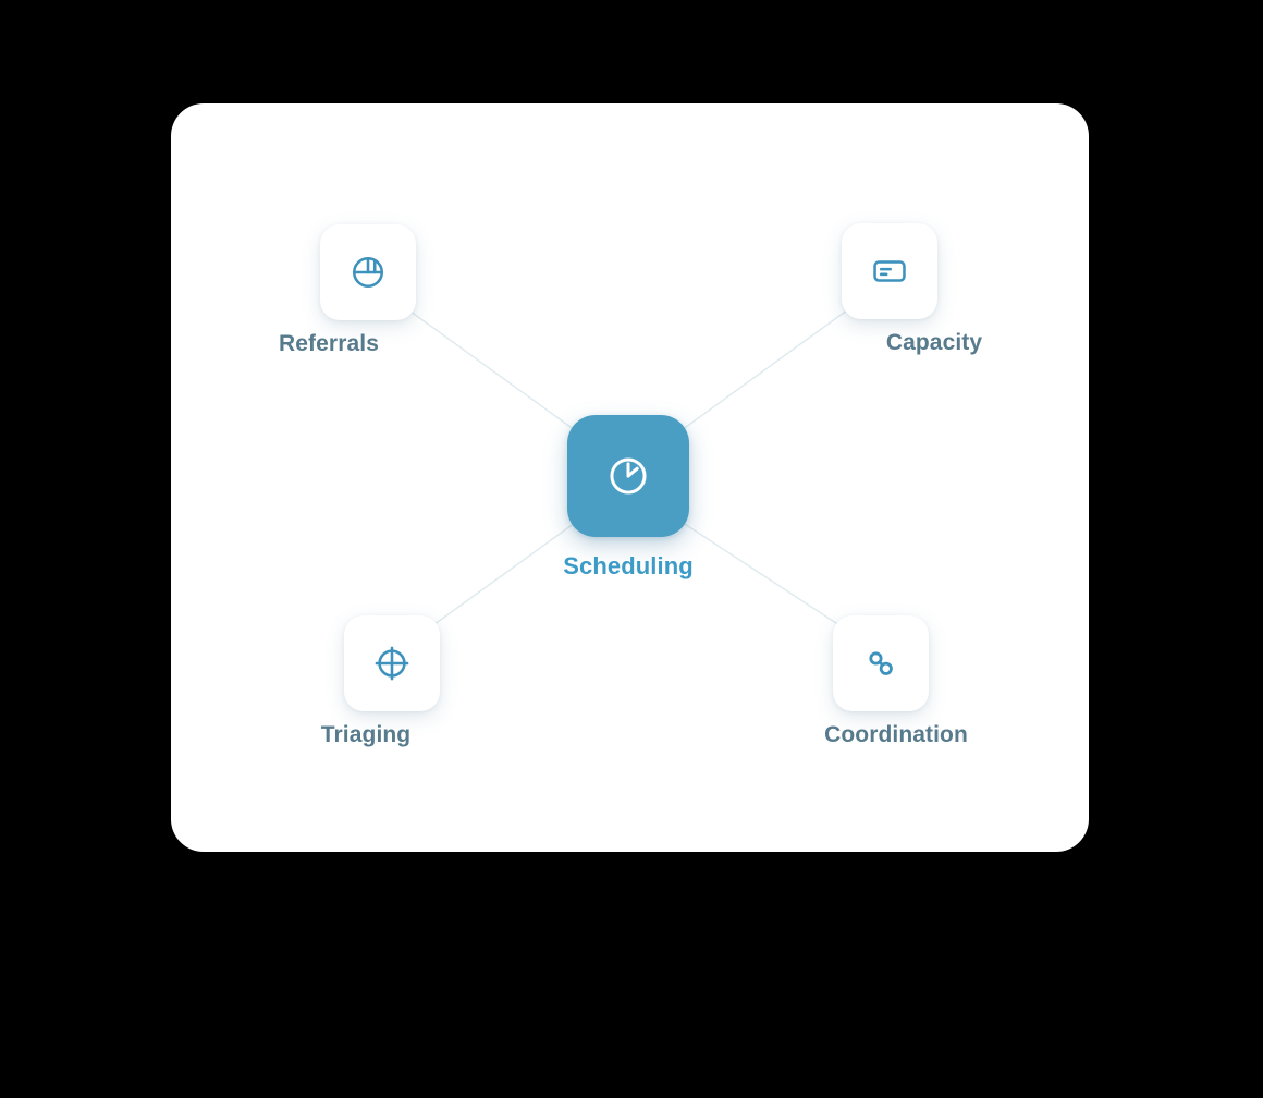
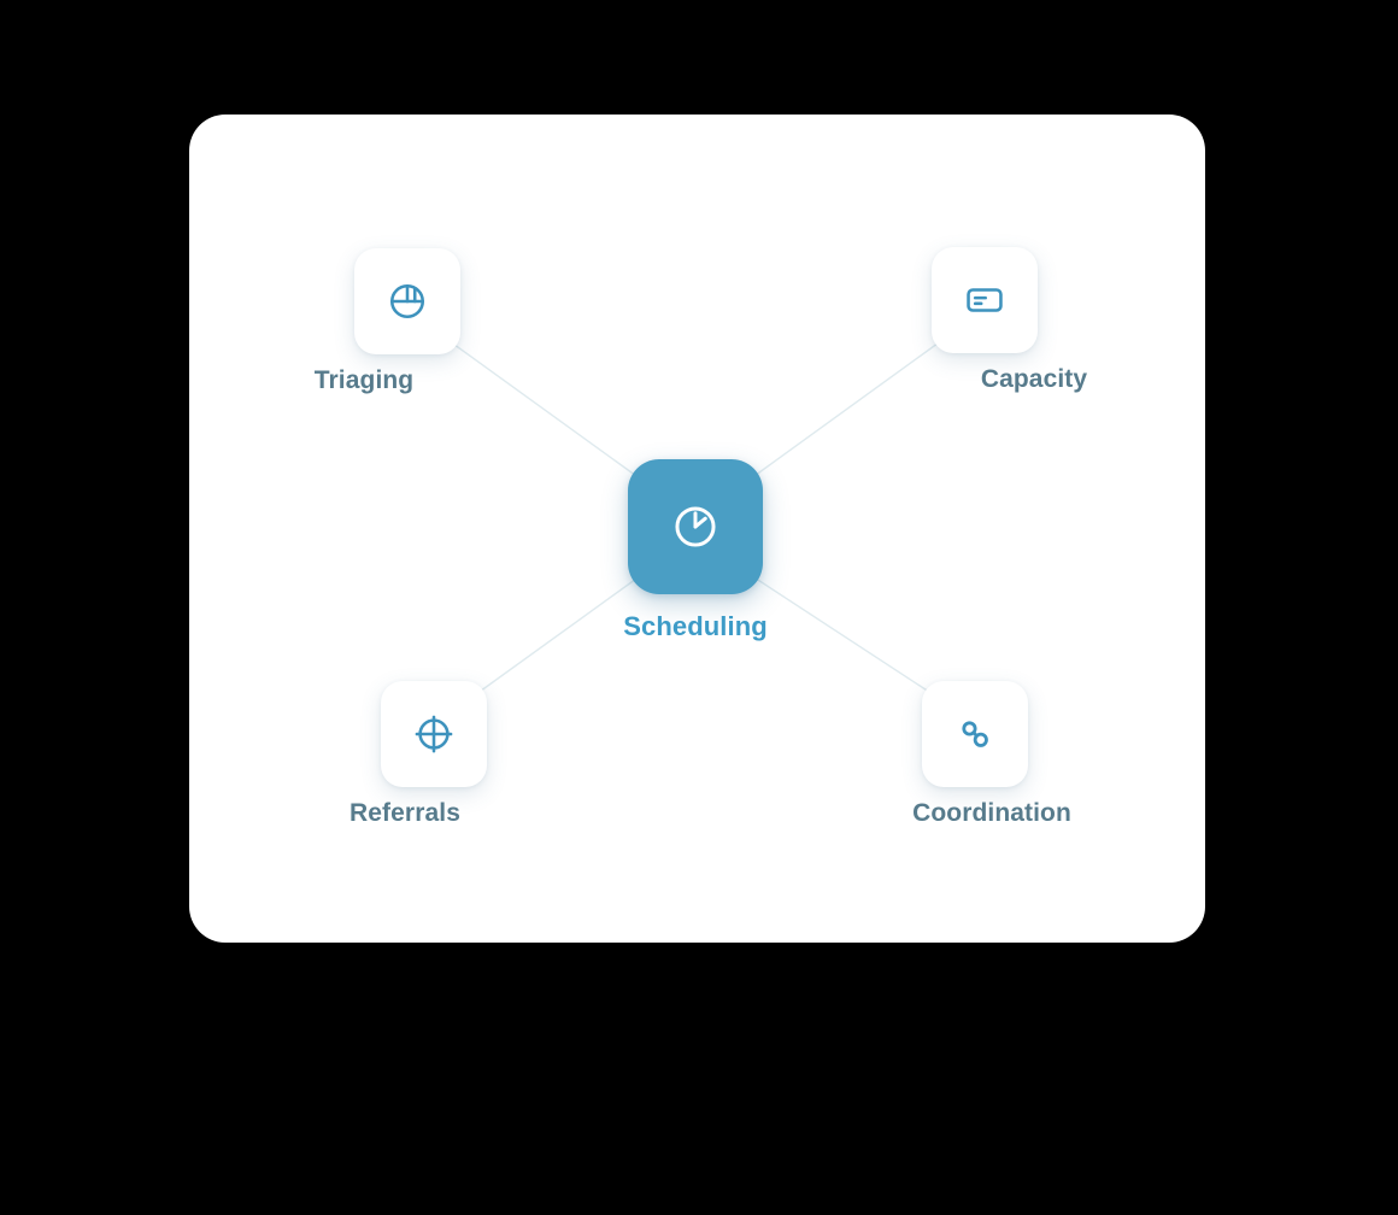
- Referrals
+ Triaging
  Capacity
  Scheduling
- Triaging
+ Referrals
  Coordination
